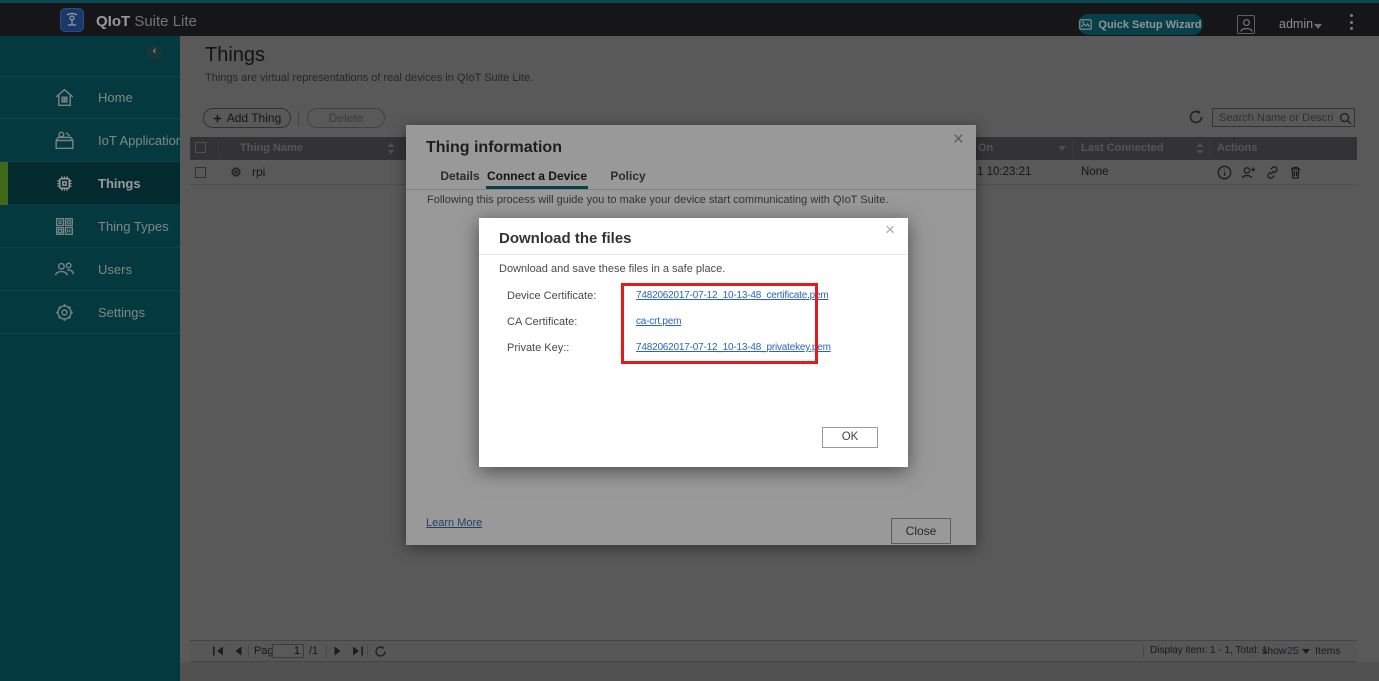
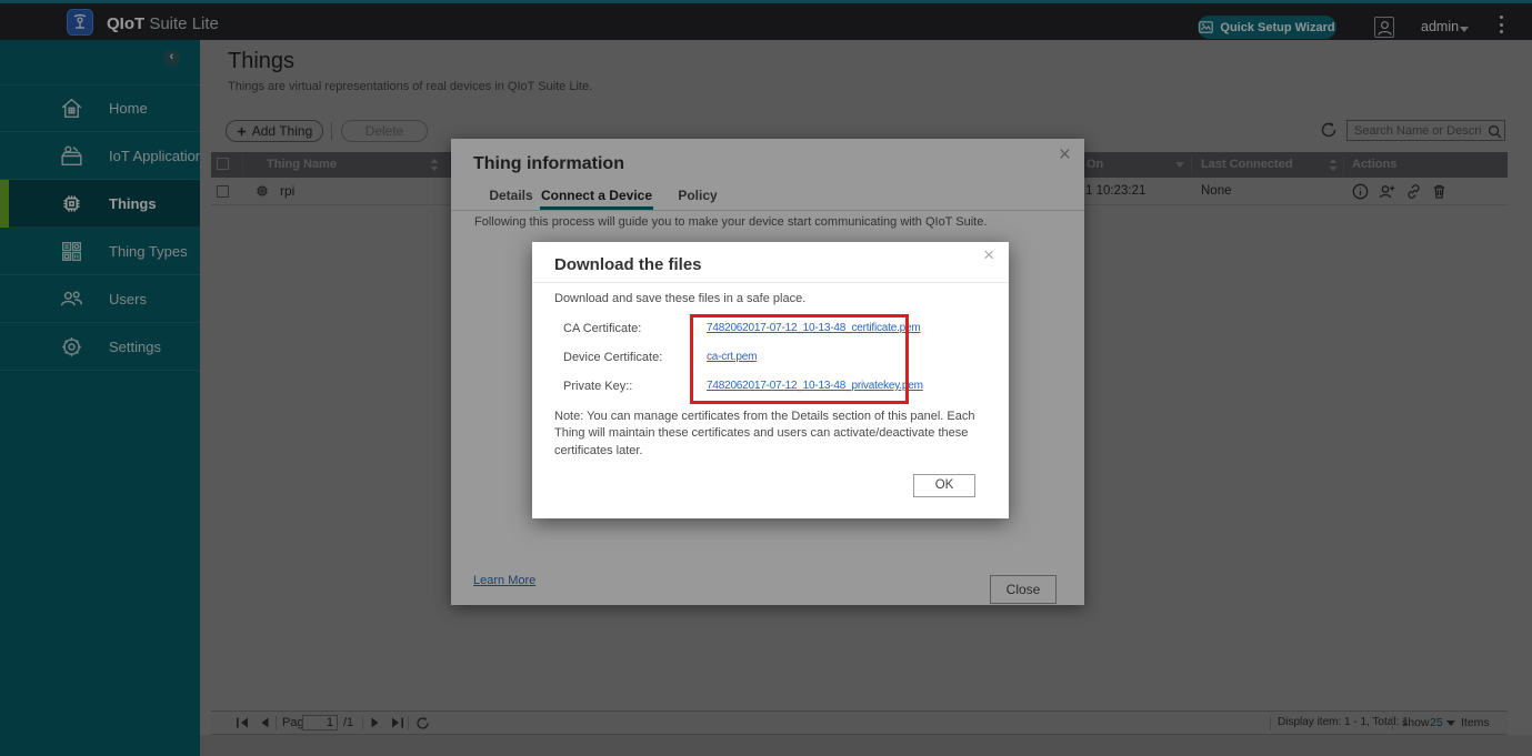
  QIoT Suite Lite
  Quick Setup Wizard
  admin
  ‹
  Home
  IoT Applicatio
  Things
  Thing Types
  Users
  Settings
  Things
  Things are virtual representations of real devices in QIoT Suite Lite.
  Add Thing
  Delete
  Search Name or Descri
  Thing Name
  On
  Last Connected
  Actions
  rpi
  1 10:23:21
  None
  Pag
  1
  /1
  Display item: 1 - 1, Total: 1
  show
  25
  Items
  Thing information
  ×
  Details
  Connect a Device
  Policy
  Following this process will guide you to make your device start communicating with QIoT Suite.
  Learn More
  Close
  Download the files
  ×
  Download and save these files in a safe place.
- Device Certificate:
+ CA Certificate:
  7482062017-07-12_10-13-48_certificate.pem
- CA Certificate:
+ Device Certificate:
  ca-crt.pem
  Private Key::
  7482062017-07-12_10-13-48_privatekey.pem
+ Note: You can manage certificates from the Details section of this panel. Each Thing will maintain these certificates and users can activate/deactivate these certificates later.
  OK
